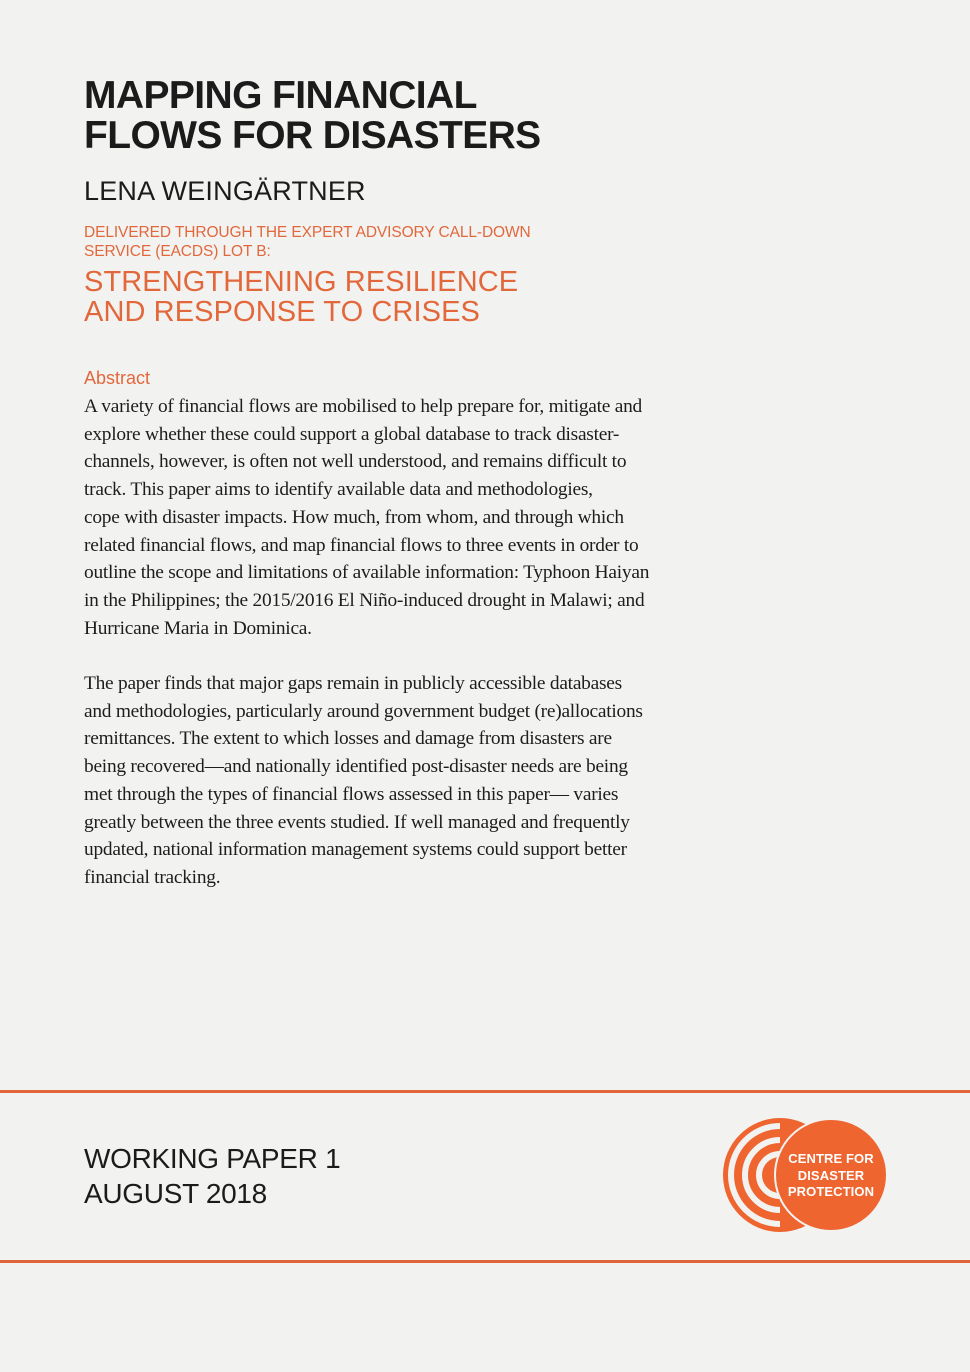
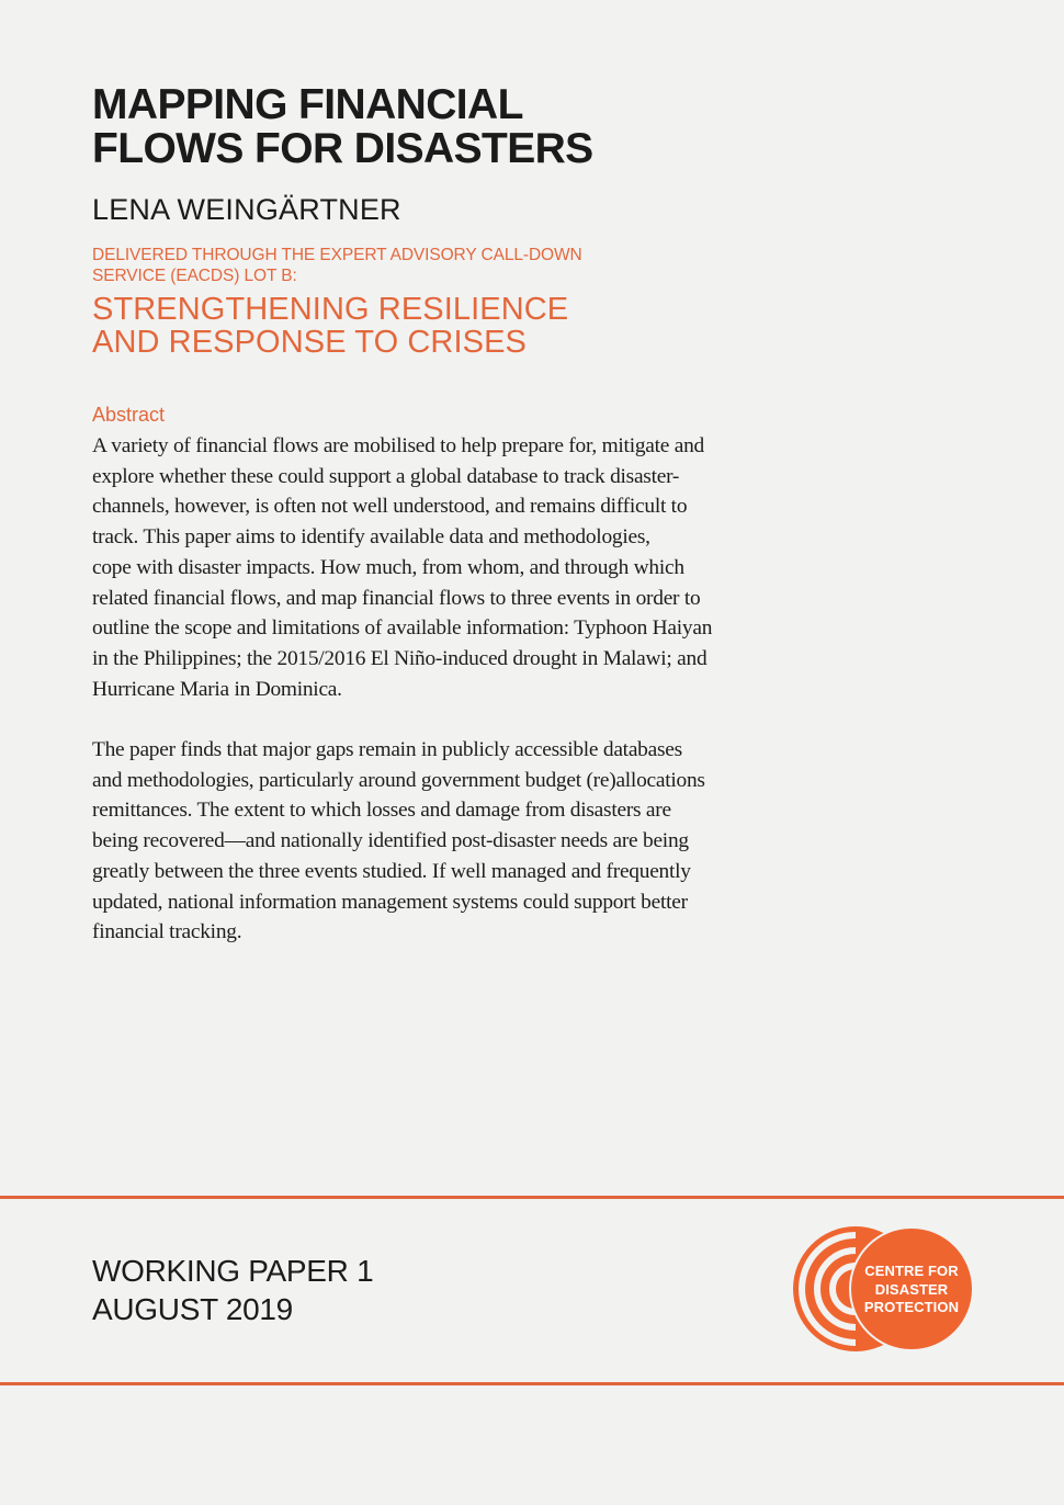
  MAPPING FINANCIAL
  FLOWS FOR DISASTERS
  LENA WEINGÄRTNER
  DELIVERED THROUGH THE EXPERT ADVISORY CALL-DOWN
  SERVICE (EACDS) LOT B:
  STRENGTHENING RESILIENCE
  AND RESPONSE TO CRISES
  Abstract
  A variety of financial flows are mobilised to help prepare for, mitigate and
  explore whether these could support a global database to track disaster-
  channels, however, is often not well understood, and remains difficult to
  track. This paper aims to identify available data and methodologies,
  cope with disaster impacts. How much, from whom, and through which
  related financial flows, and map financial flows to three events in order to
  outline the scope and limitations of available information: Typhoon Haiyan
  in the Philippines; the 2015/2016 El Niño-induced drought in Malawi; and
  Hurricane Maria in Dominica.
  The paper finds that major gaps remain in publicly accessible databases
  and methodologies, particularly around government budget (re)allocations
  remittances. The extent to which losses and damage from disasters are
  being recovered—and nationally identified post-disaster needs are being
- met through the types of financial flows assessed in this paper— varies
  greatly between the three events studied. If well managed and frequently
  updated, national information management systems could support better
  financial tracking.
  WORKING PAPER 1
- AUGUST 2018
+ AUGUST 2019
  CENTRE FOR
  DISASTER
  PROTECTION
